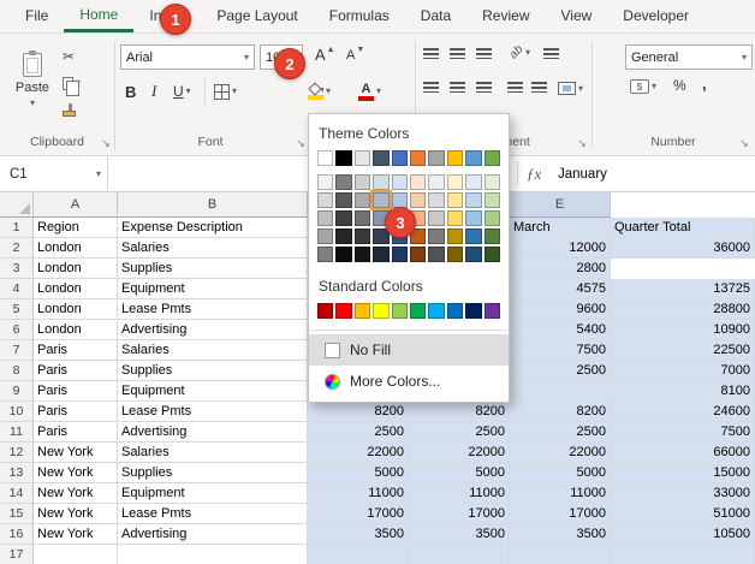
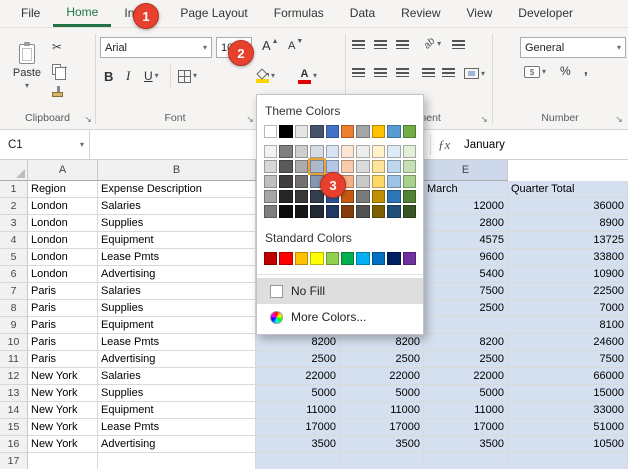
  File
  Home
  Page Layout
  Formulas
  Data
  Review
  View
  Developer
  Paste
  ▾
  ✂
  Clipboard
  ↘
  Arial
  ▾
  A
  A
  B
  I
  U
  ▾
  ▾
  ▾
  A
  ▾
  Font
  ↘
  ▾
  ▾
  ↘
  General
  ▾
  $
  ▾
  %
  ,
  Number
  ↘
  C1
  ▾
  ƒx
  January
  A
  B
  E
  1
  Region
  Expense Description
  March
  Quarter Total
  2
  London
  Salaries
  12000
  36000
  3
  London
  Supplies
  2800
+ 8900
  4
  London
  Equipment
  4575
  13725
  5
  London
  Lease Pmts
  9600
- 28800
+ 33800
  6
  London
  Advertising
  5400
  10900
  7
  Paris
  Salaries
  7500
  22500
  8
  Paris
  Supplies
  2500
  7000
  9
  Paris
  Equipment
  8100
  10
  Paris
  Lease Pmts
  8200
  8200
  8200
  24600
  11
  Paris
  Advertising
  2500
  2500
  2500
  7500
  12
  New York
  Salaries
  22000
  22000
  22000
  66000
  13
  New York
  Supplies
  5000
  5000
  5000
  15000
  14
  New York
  Equipment
  11000
  11000
  11000
  33000
  15
  New York
  Lease Pmts
  17000
  17000
  17000
  51000
  16
  New York
  Advertising
  3500
  3500
  3500
  10500
  17
  Theme Colors
  Standard Colors
  No Fill
  More Colors...
  1
  2
  3
